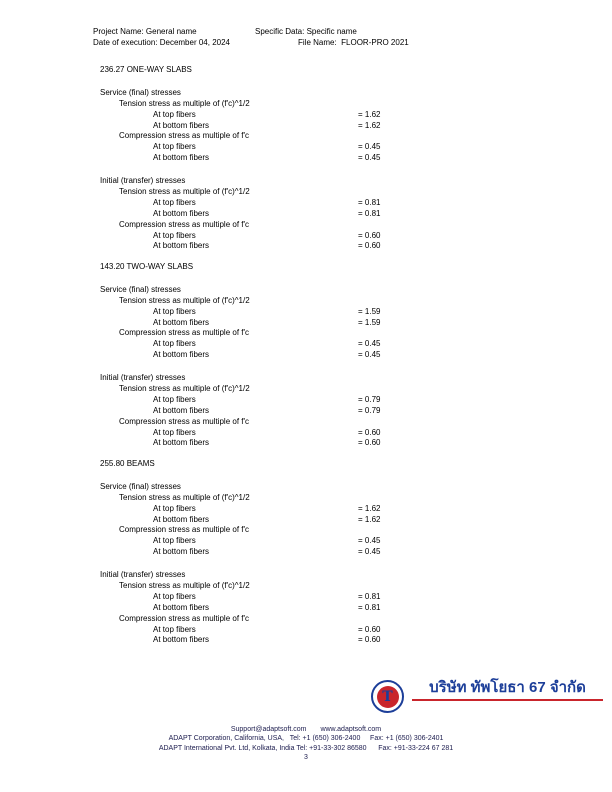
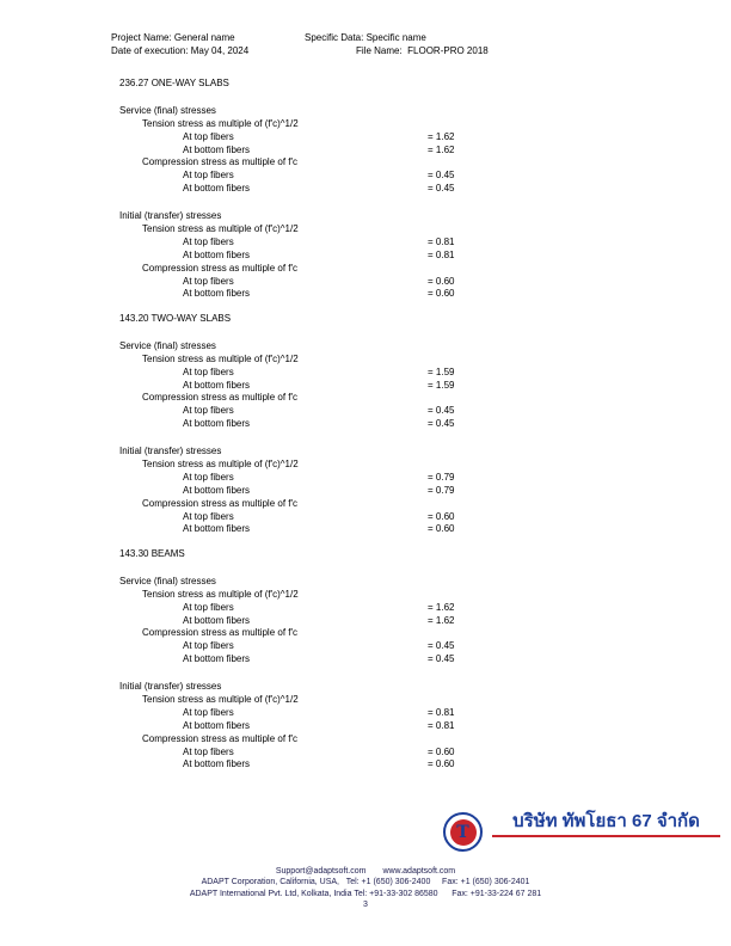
  Project Name: General name
  Specific Data: Specific name
- Date of execution: December 04, 2024
+ Date of execution: May 04, 2024
- File Name: FLOOR-PRO 2021
+ File Name: FLOOR-PRO 2018
  236.27 ONE-WAY SLABS
  Service (final) stresses
  Tension stress as multiple of (f'c)^1/2
  At top fibers
  = 1.62
  At bottom fibers
  = 1.62
  Compression stress as multiple of f'c
  At top fibers
  = 0.45
  At bottom fibers
  = 0.45
  Initial (transfer) stresses
  Tension stress as multiple of (f'c)^1/2
  At top fibers
  = 0.81
  At bottom fibers
  = 0.81
  Compression stress as multiple of f'c
  At top fibers
  = 0.60
  At bottom fibers
  = 0.60
  143.20 TWO-WAY SLABS
  Service (final) stresses
  Tension stress as multiple of (f'c)^1/2
  At top fibers
  = 1.59
  At bottom fibers
  = 1.59
  Compression stress as multiple of f'c
  At top fibers
  = 0.45
  At bottom fibers
  = 0.45
  Initial (transfer) stresses
  Tension stress as multiple of (f'c)^1/2
  At top fibers
  = 0.79
  At bottom fibers
  = 0.79
  Compression stress as multiple of f'c
  At top fibers
  = 0.60
  At bottom fibers
  = 0.60
- 255.80 BEAMS
+ 143.30 BEAMS
  Service (final) stresses
  Tension stress as multiple of (f'c)^1/2
  At top fibers
  = 1.62
  At bottom fibers
  = 1.62
  Compression stress as multiple of f'c
  At top fibers
  = 0.45
  At bottom fibers
  = 0.45
  Initial (transfer) stresses
  Tension stress as multiple of (f'c)^1/2
  At top fibers
  = 0.81
  At bottom fibers
  = 0.81
  Compression stress as multiple of f'c
  At top fibers
  = 0.60
  At bottom fibers
  = 0.60
  T
  บริษัท ทัพโยธา 67 จำกัด
